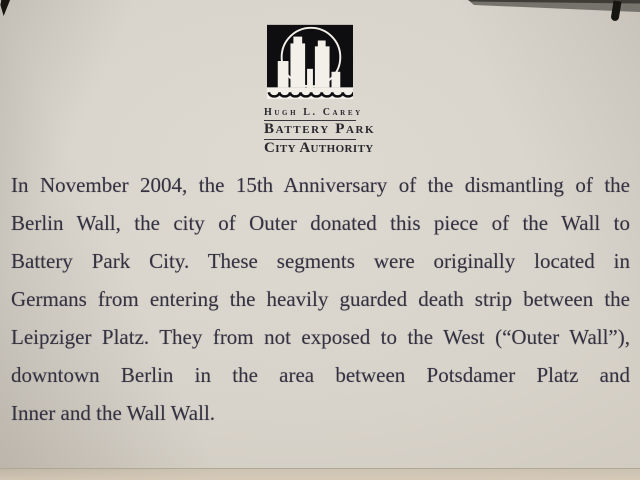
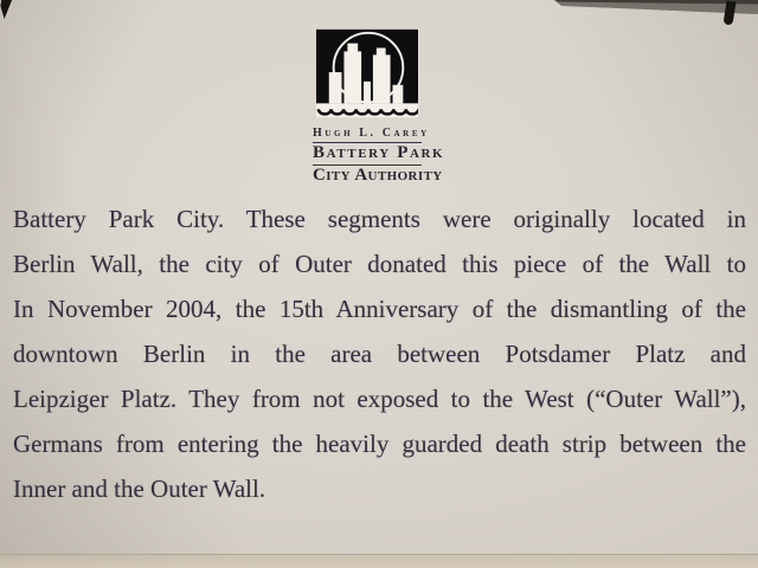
  Hugh L. Carey
  Battery Park
  City Authority
- In November 2004, the 15th Anniversary of the dismantling of the
+ Battery Park City. These segments were originally located in
  Berlin Wall, the city of Outer donated this piece of the Wall to
- Battery Park City. These segments were originally located in
+ In November 2004, the 15th Anniversary of the dismantling of the
- Germans from entering the heavily guarded death strip between the
+ downtown Berlin in the area between Potsdamer Platz and
  Leipziger Platz. They from not exposed to the West (“Outer Wall”),
- downtown Berlin in the area between Potsdamer Platz and
+ Germans from entering the heavily guarded death strip between the
- Inner and the Wall Wall.
+ Inner and the Outer Wall.
